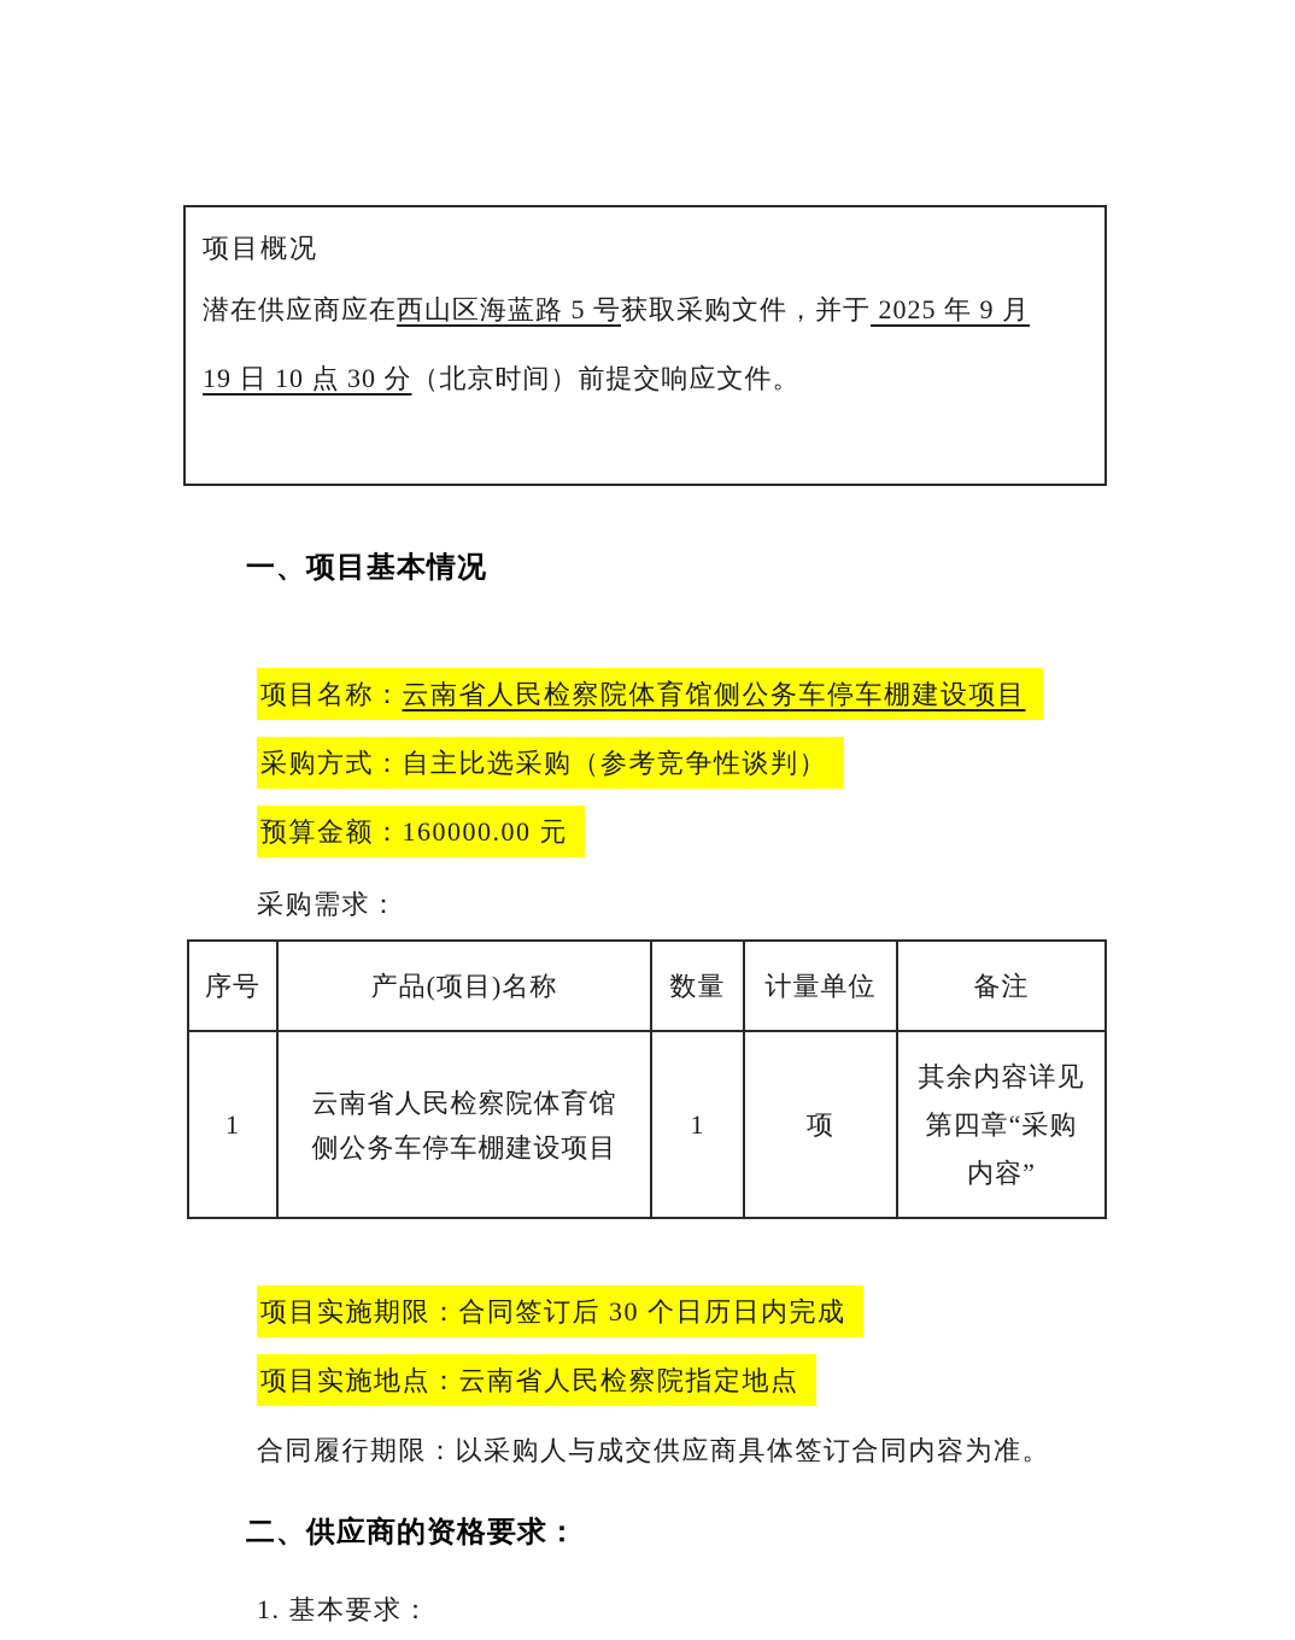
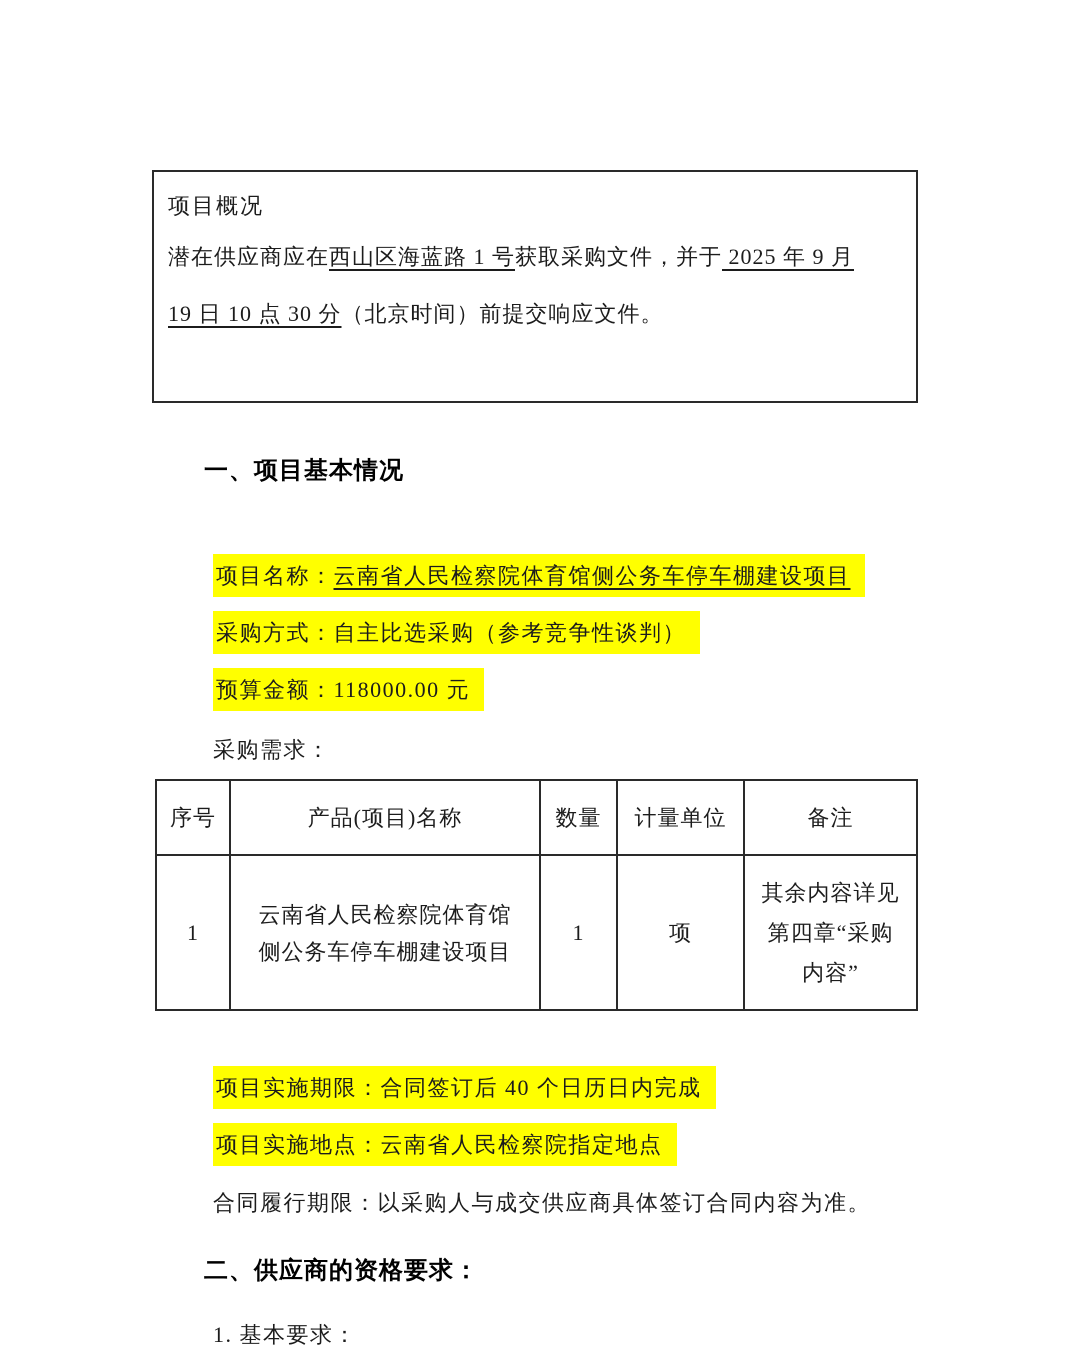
  项目概况
- 潜在供应商应在西山区海蓝路 5 号获取采购文件，并于 2025 年 9 月
+ 潜在供应商应在西山区海蓝路 1 号获取采购文件，并于 2025 年 9 月
  19 日 10 点 30 分（北京时间）前提交响应文件。
  一、项目基本情况
  项目名称：云南省人民检察院体育馆侧公务车停车棚建设项目
  采购方式：自主比选采购（参考竞争性谈判）
- 预算金额：160000.00 元
+ 预算金额：118000.00 元
  采购需求：
  序号	产品(项目)名称	数量	计量单位	备注
  1	云南省人民检察院体育馆侧公务车停车棚建设项目	1	项	其余内容详见第四章“采购内容”
- 项目实施期限：合同签订后 30 个日历日内完成
+ 项目实施期限：合同签订后 40 个日历日内完成
  项目实施地点：云南省人民检察院指定地点
  合同履行期限：以采购人与成交供应商具体签订合同内容为准。
  二、供应商的资格要求：
  1. 基本要求：
